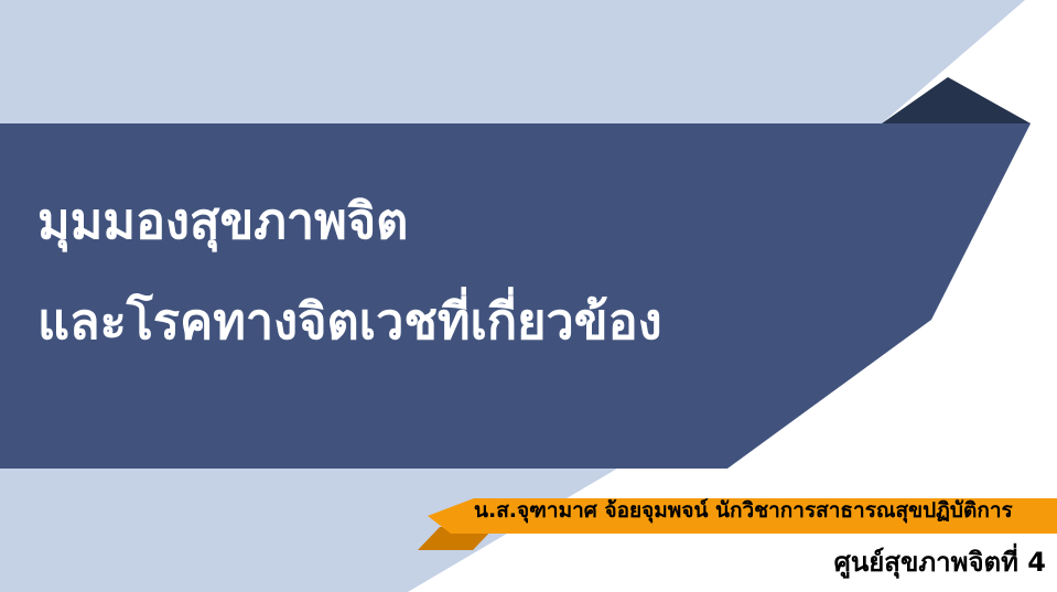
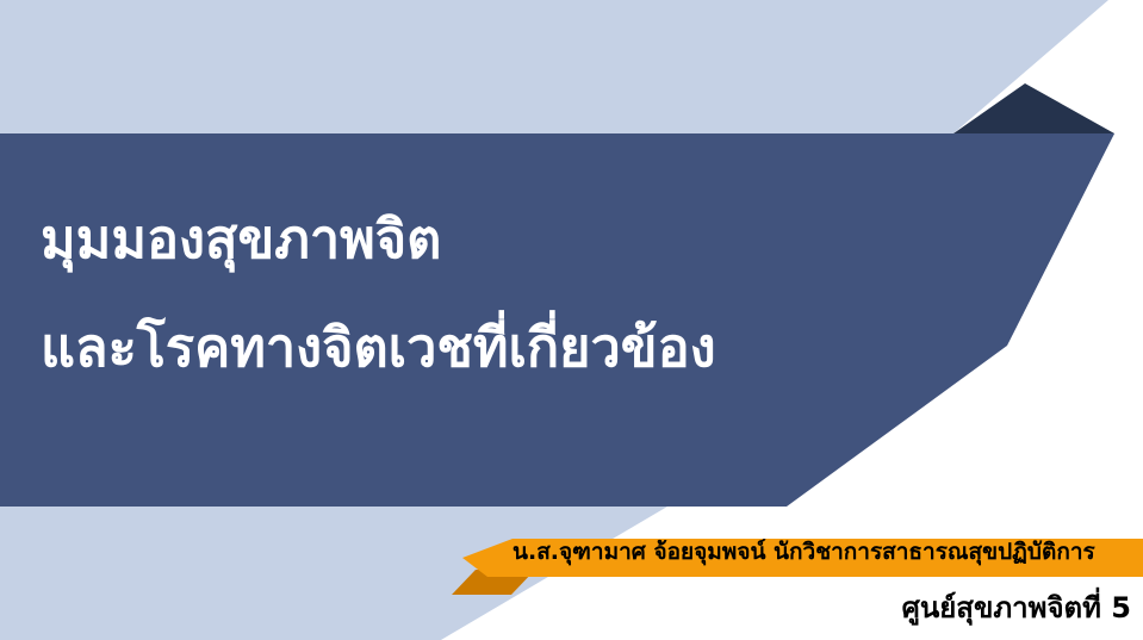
  มุมมองสุขภาพจิต
  และโรคทางจิตเวชที่เกี่ยวข้อง
  น.ส.จุฑามาศ จ้อยจุมพจน์ นักวิชาการสาธารณสุขปฏิบัติการ
- ศูนย์สุขภาพจิตที่ 4
+ ศูนย์สุขภาพจิตที่ 5
